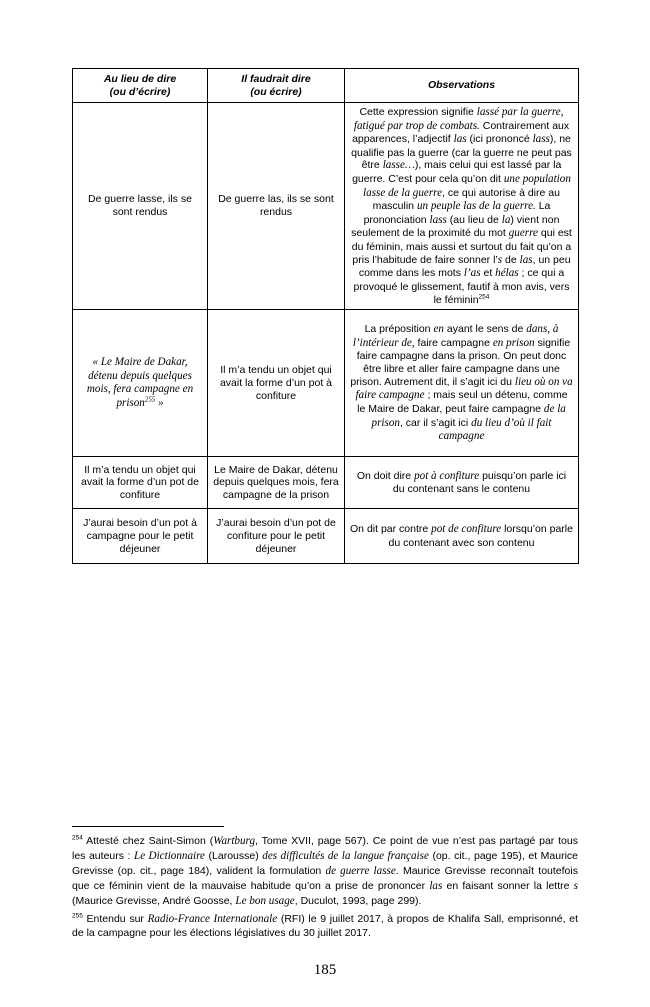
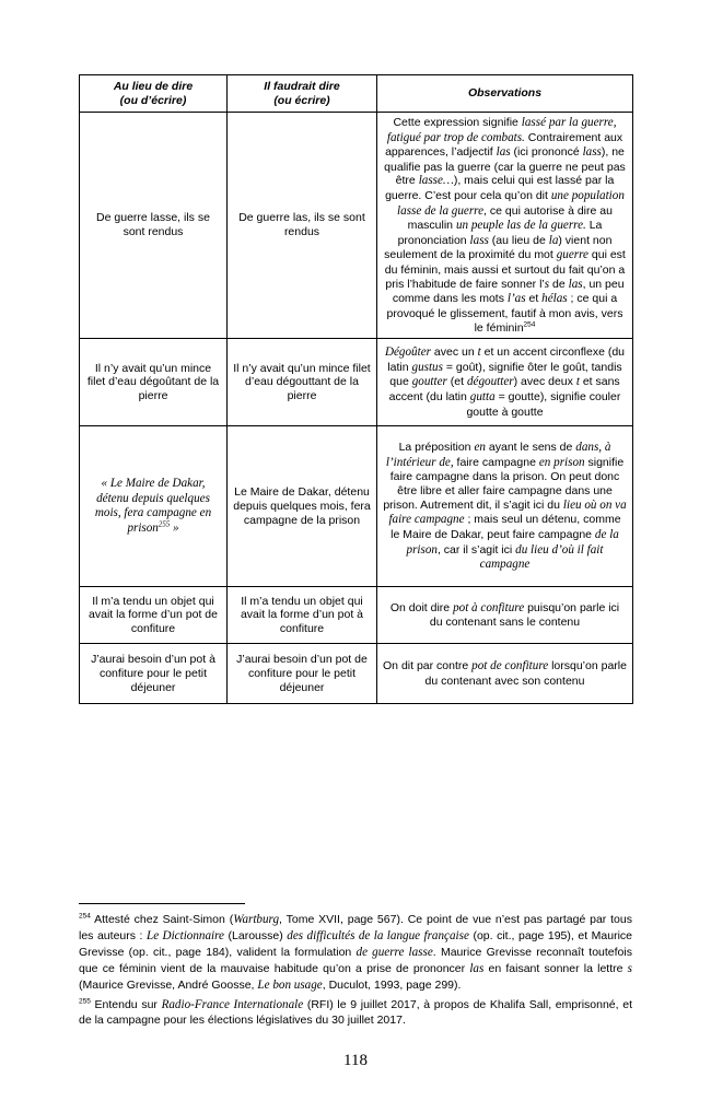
  Au lieu de dire(ou d’écrire)	Il faudrait dire(ou écrire)	Observations
  De guerre lasse, ils se sont rendus	De guerre las, ils se sont rendus	Cette expression signifie lassé par la guerre, fatigué par trop de combats. Contrairement aux apparences, l’adjectif las (ici prononcé lass), ne qualifie pas la guerre (car la guerre ne peut pas être lasse…), mais celui qui est lassé par la guerre. C’est pour cela qu’on dit une population lasse de la guerre, ce qui autorise à dire au masculin un peuple las de la guerre. La prononciation lass (au lieu de la) vient non seulement de la proximité du mot guerre qui est du féminin, mais aussi et surtout du fait qu’on a pris l’habitude de faire sonner l’s de las, un peu comme dans les mots l’as et hélas ; ce qui a provoqué le glissement, fautif à mon avis, vers le féminin
+ Il n’y avait qu’un mince filet d’eau dégoûtant de la pierre	Il n’y avait qu’un mince filet d’eau dégouttant de la pierre	Dégoûter avec un t et un accent circonflexe (du latin gustus = goût), signifie ôter le goût, tandis que goutter (et dégoutter) avec deux t et sans accent (du latin gutta = goutte), signifie couler goutte à goutte
- « Le Maire de Dakar, détenu depuis quelques mois, fera campagne en prison »	Il m’a tendu un objet qui avait la forme d’un pot à confiture	La préposition en ayant le sens de dans, à l’intérieur de, faire campagne en prison signifie faire campagne dans la prison. On peut donc être libre et aller faire campagne dans une prison. Autrement dit, il s’agit ici du lieu où on va faire campagne ; mais seul un détenu, comme le Maire de Dakar, peut faire campagne de la prison, car il s’agit ici du lieu d’où il fait campagne
+ « Le Maire de Dakar, détenu depuis quelques mois, fera campagne en prison »	Le Maire de Dakar, détenu depuis quelques mois, fera campagne de la prison	La préposition en ayant le sens de dans, à l’intérieur de, faire campagne en prison signifie faire campagne dans la prison. On peut donc être libre et aller faire campagne dans une prison. Autrement dit, il s’agit ici du lieu où on va faire campagne ; mais seul un détenu, comme le Maire de Dakar, peut faire campagne de la prison, car il s’agit ici du lieu d’où il fait campagne
- Il m’a tendu un objet qui avait la forme d’un pot de confiture	Le Maire de Dakar, détenu depuis quelques mois, fera campagne de la prison	On doit dire pot à confiture puisqu’on parle ici du contenant sans le contenu
+ Il m’a tendu un objet qui avait la forme d’un pot de confiture	Il m’a tendu un objet qui avait la forme d’un pot à confiture	On doit dire pot à confiture puisqu’on parle ici du contenant sans le contenu
- J’aurai besoin d’un pot à campagne pour le petit déjeuner	J’aurai besoin d’un pot de confiture pour le petit déjeuner	On dit par contre pot de confiture lorsqu’on parle du contenant avec son contenu
+ J’aurai besoin d’un pot à confiture pour le petit déjeuner	J’aurai besoin d’un pot de confiture pour le petit déjeuner	On dit par contre pot de confiture lorsqu’on parle du contenant avec son contenu
  Attesté chez Saint-Simon (Wartburg, Tome XVII, page 567). Ce point de vue n’est pas partagé par tous les auteurs : Le Dictionnaire (Larousse) des difficultés de la langue française (op. cit., page 195), et Maurice Grevisse (op. cit., page 184), valident la formulation de guerre lasse. Maurice Grevisse reconnaît toutefois que ce féminin vient de la mauvaise habitude qu’on a prise de prononcer las en faisant sonner la lettre s (Maurice Grevisse, André Goosse, Le bon usage, Duculot, 1993, page 299).
  Entendu sur Radio-France Internationale (RFI) le 9 juillet 2017, à propos de Khalifa Sall, emprisonné, et de la campagne pour les élections législatives du 30 juillet 2017.
- 185
+ 118
